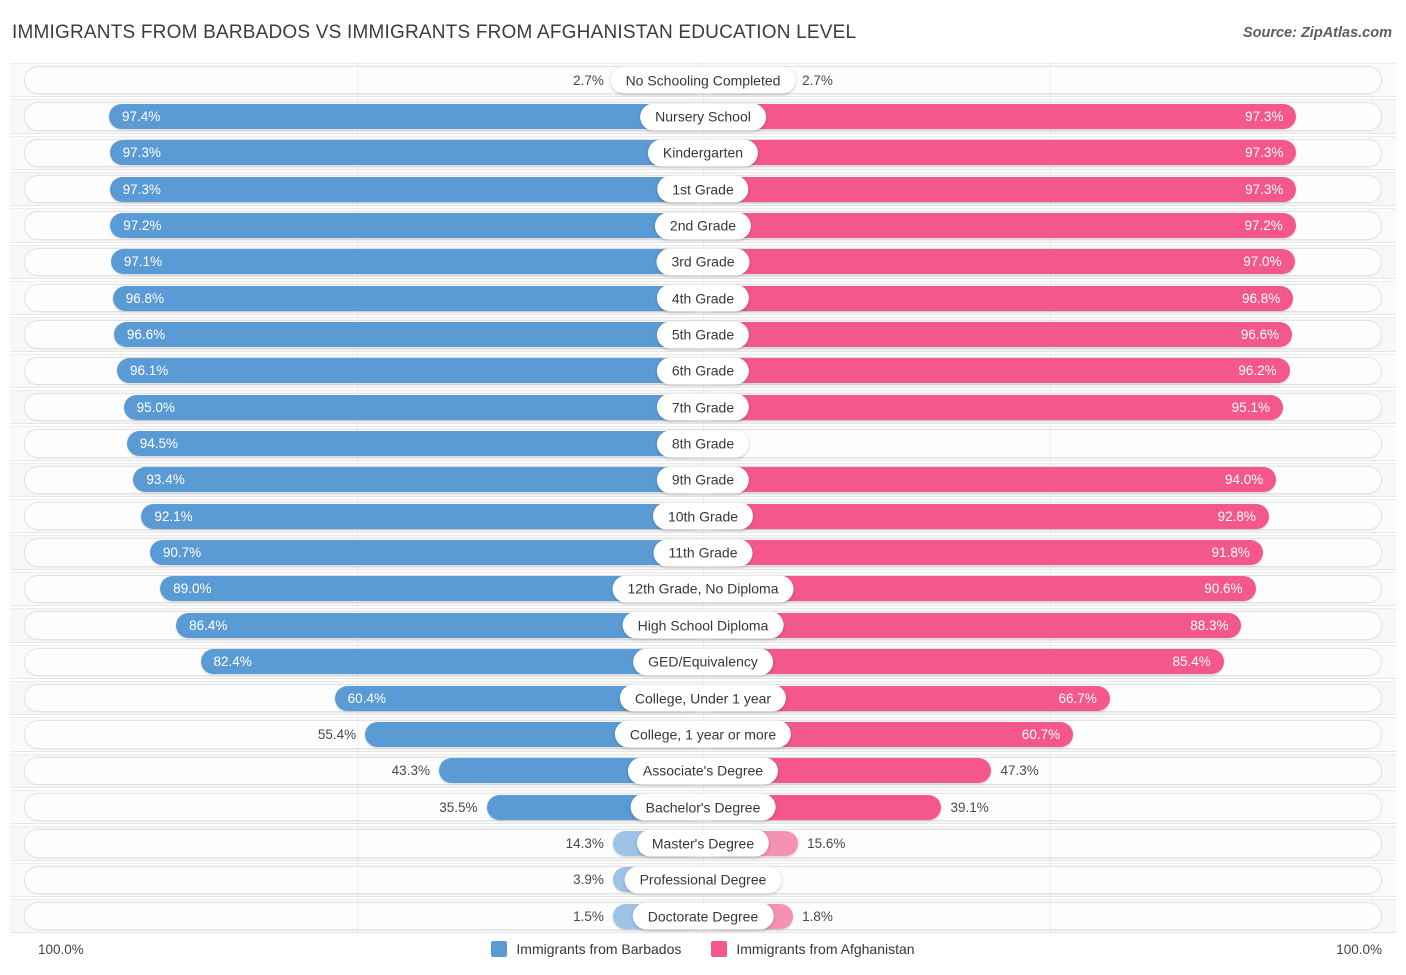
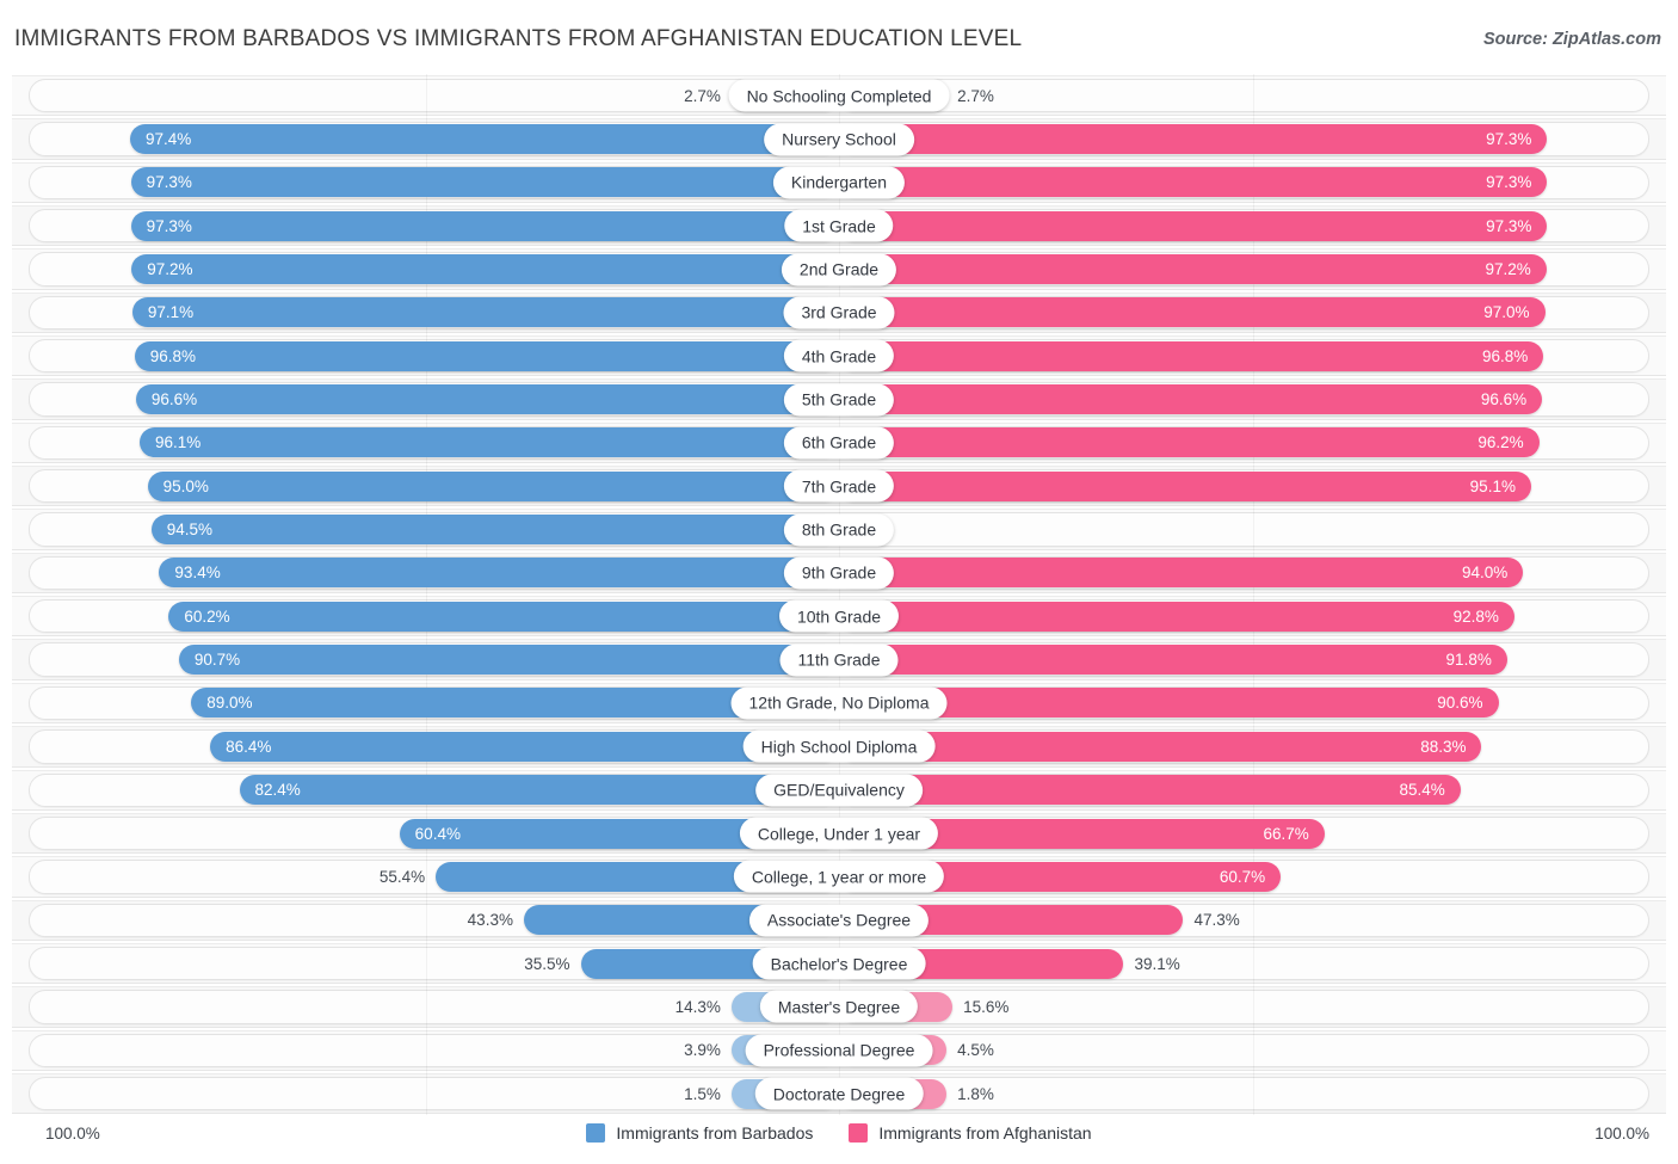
  IMMIGRANTS FROM BARBADOS VS IMMIGRANTS FROM AFGHANISTAN EDUCATION LEVEL
  Source: ZipAtlas.com
  2.7%
  2.7%
  No Schooling Completed
  97.4%
  97.3%
  Nursery School
  97.3%
  97.3%
  Kindergarten
  97.3%
  97.3%
  1st Grade
  97.2%
  97.2%
  2nd Grade
  97.1%
  97.0%
  3rd Grade
  96.8%
  96.8%
  4th Grade
  96.6%
  96.6%
  5th Grade
  96.1%
  96.2%
  6th Grade
  95.0%
  95.1%
  7th Grade
  94.5%
  8th Grade
  93.4%
  94.0%
  9th Grade
- 92.1%
+ 60.2%
  92.8%
  10th Grade
  90.7%
  91.8%
  11th Grade
  89.0%
  90.6%
  12th Grade, No Diploma
  86.4%
  88.3%
  High School Diploma
  82.4%
  85.4%
  GED/Equivalency
  60.4%
  66.7%
  College, Under 1 year
  55.4%
  60.7%
  College, 1 year or more
  43.3%
  47.3%
  Associate's Degree
  35.5%
  39.1%
  Bachelor's Degree
  14.3%
  15.6%
  Master's Degree
  3.9%
+ 4.5%
  Professional Degree
  1.5%
  1.8%
  Doctorate Degree
  100.0%
  100.0%
  Immigrants from Barbados
  Immigrants from Afghanistan
